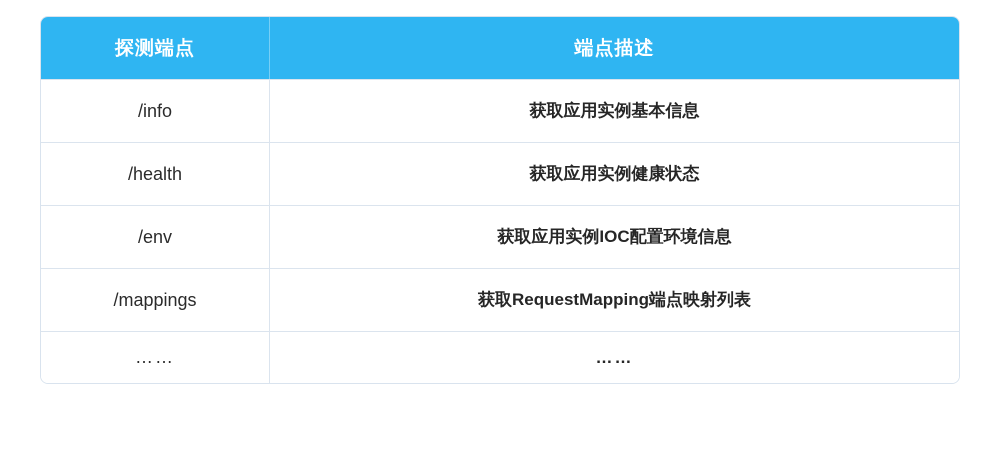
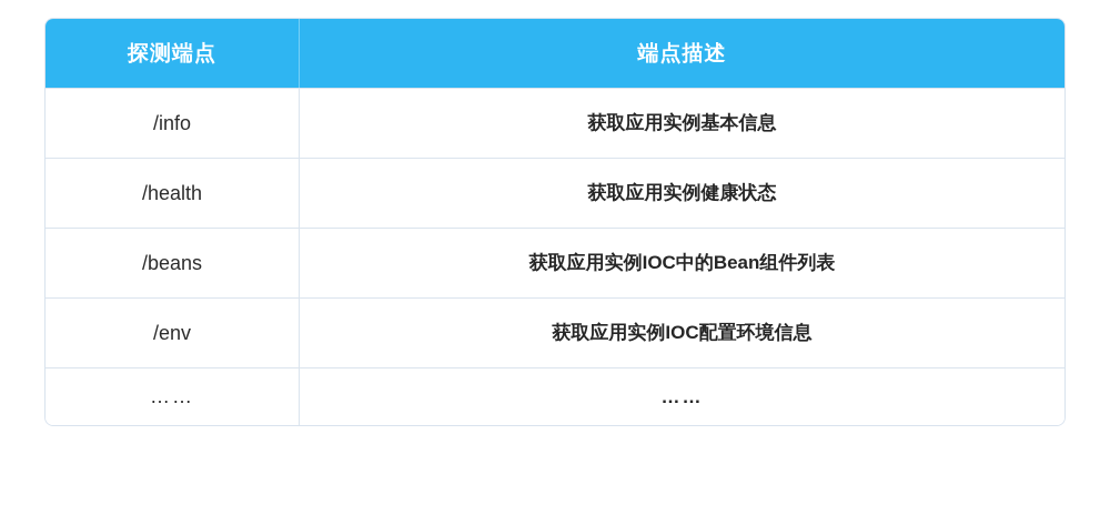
  探测端点	端点描述
  /info	获取应用实例基本信息
  /health	获取应用实例健康状态
+ /beans	获取应用实例IOC中的Bean组件列表
  /env	获取应用实例IOC配置环境信息
- /mappings	获取RequestMapping端点映射列表
  ……	……
